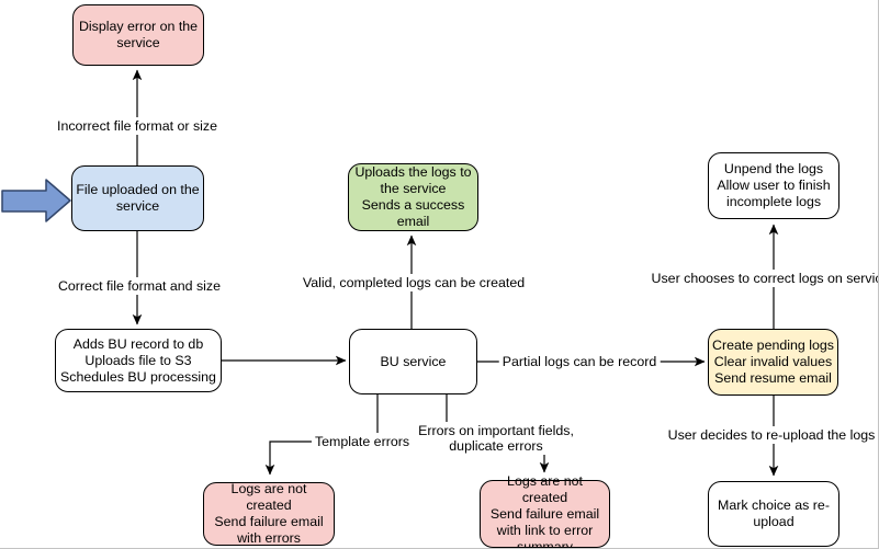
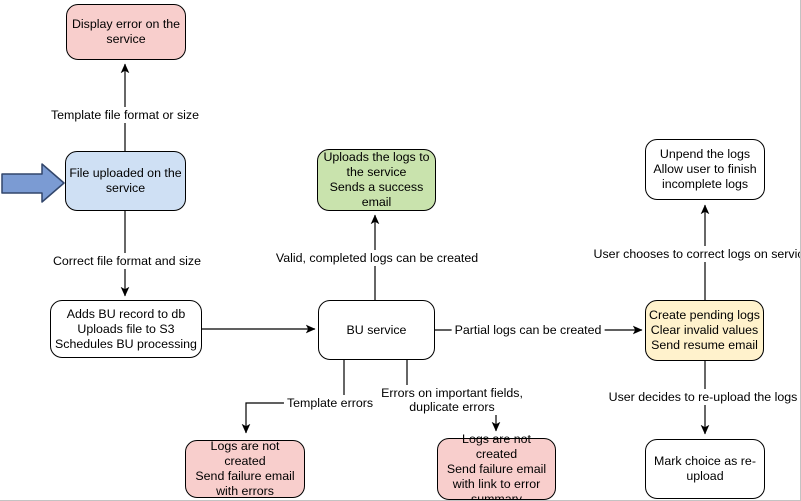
  Display error on the
  service
  File uploaded on the
  service
  Adds BU record to db
  Uploads file to S3
  Schedules BU processing
  Uploads the logs to
  the service
  Sends a success
  email
  BU service
  Unpend the logs
  Allow user to finish
  incomplete logs
  Create pending logs
  Clear invalid values
  Send resume email
  Mark choice as re-
  upload
  Logs are not created
  Send failure email
  with errors
  Logs are not created
  Send failure email
  with link to error
  summary
- Incorrect file format or size
+ Template file format or size
  Correct file format and size
  Valid, completed logs can be created
- Partial logs can be record
+ Partial logs can be created
  Template errors
  Errors on important fields,
  duplicate errors
  User chooses to correct logs on servi
  User decides to re-upload the logs
